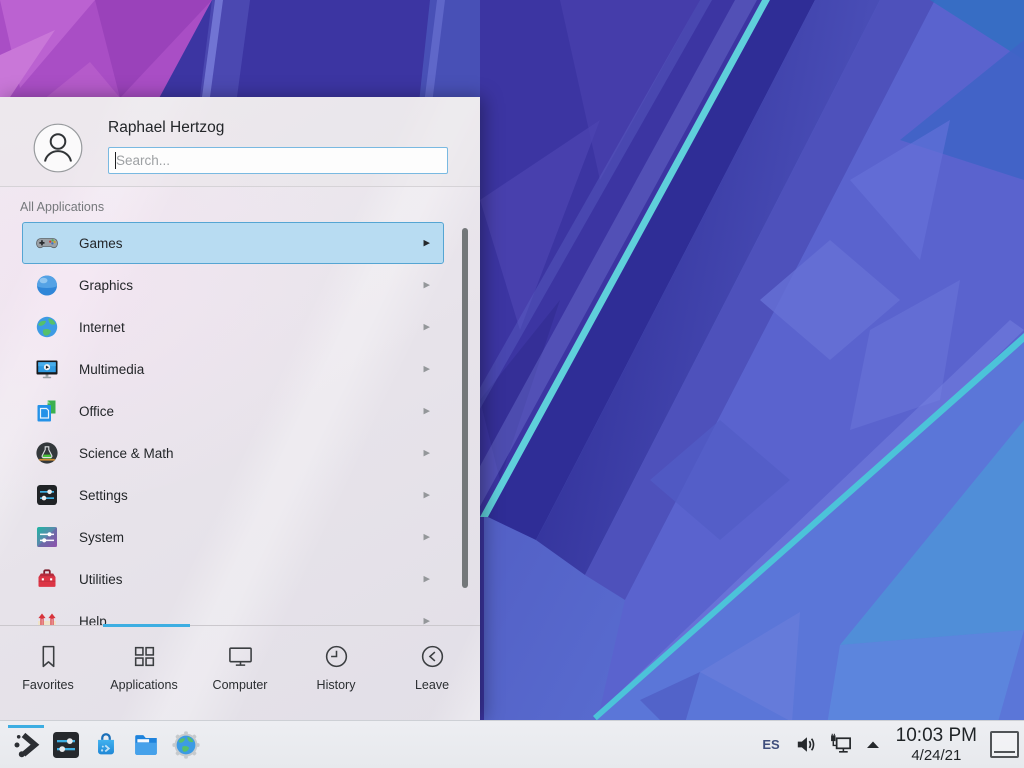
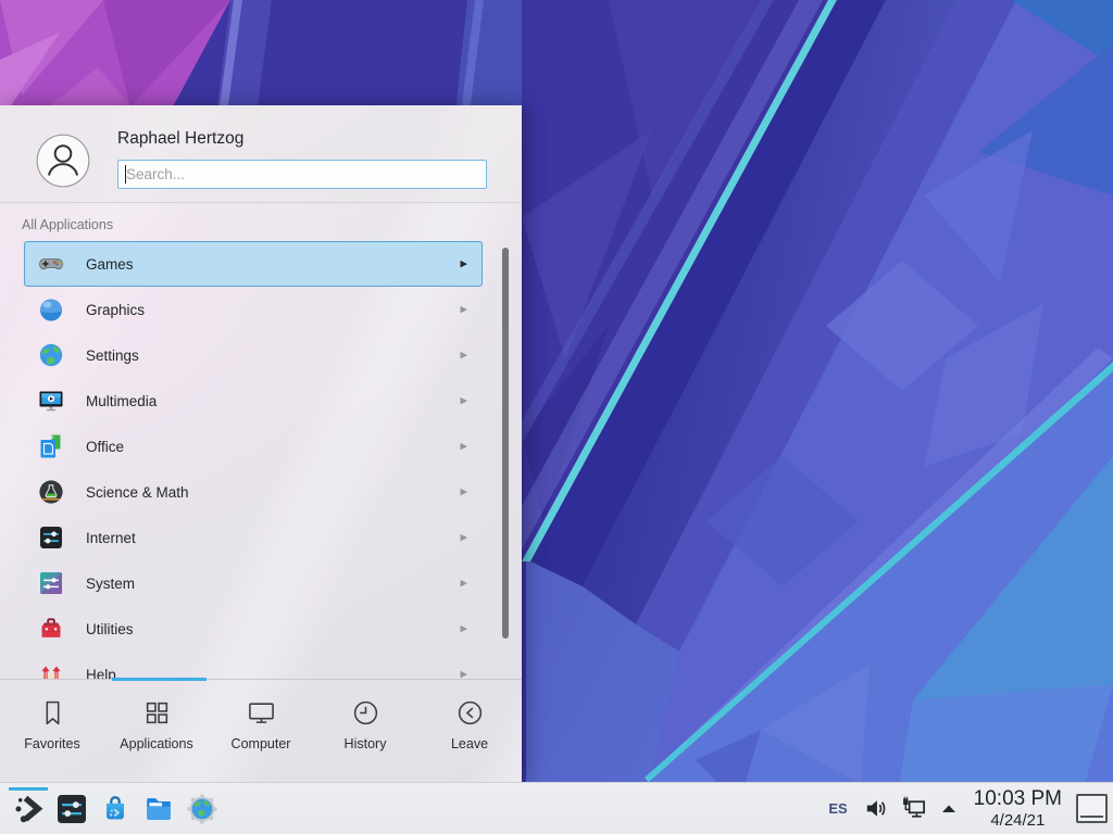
  Raphael Hertzog
  Search...
  All Applications
  Games
  ▸
  Graphics
  ▸
- Internet
+ Settings
  ▸
  Multimedia
  ▸
  Office
  ▸
  Science & Math
  ▸
- Settings
+ Internet
  ▸
  System
  ▸
  Utilities
  ▸
  Help
  ▸
  Favorites
  Applications
  Computer
  History
  Leave
  ES
  10:03 PM
  4/24/21
